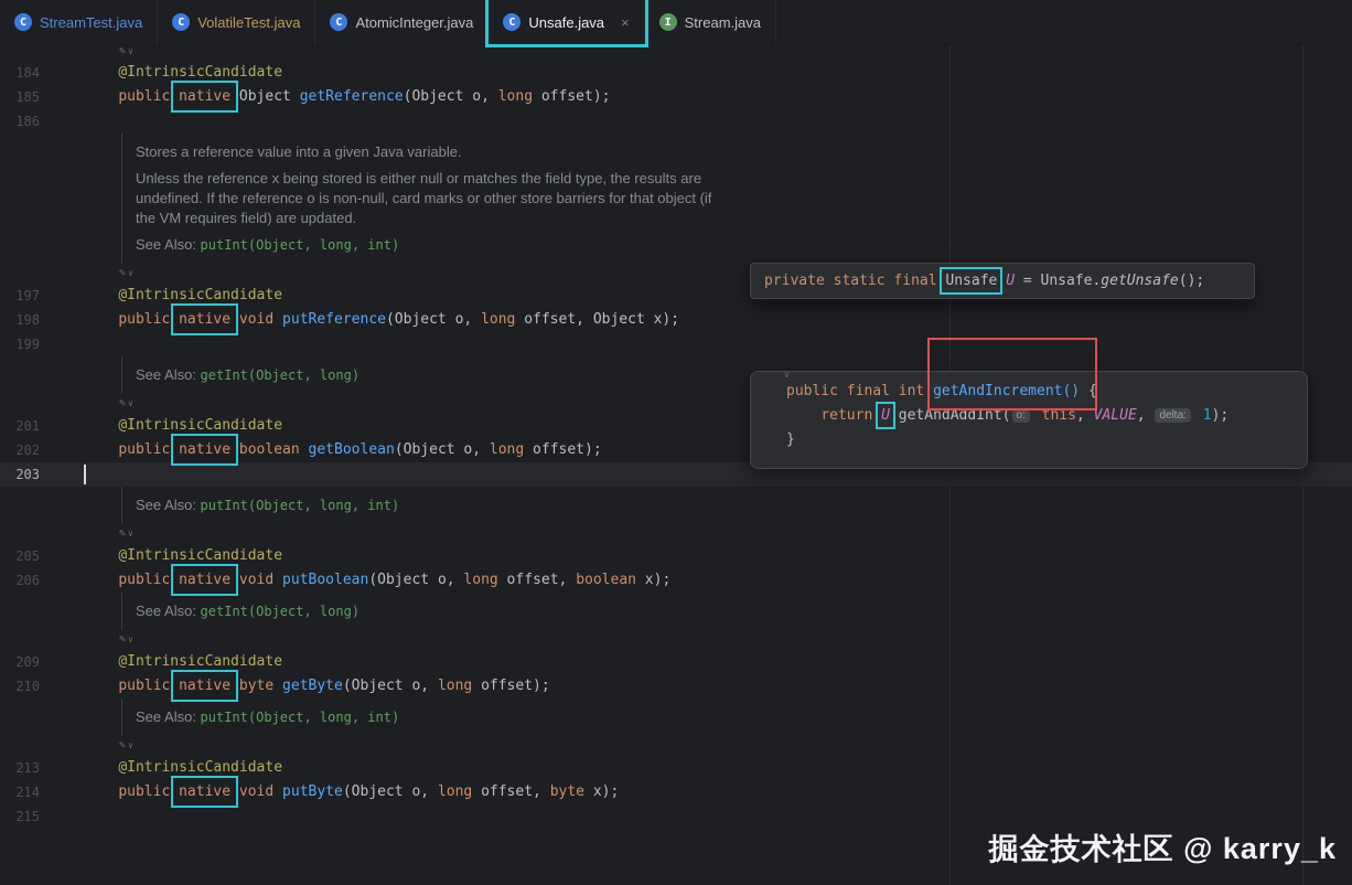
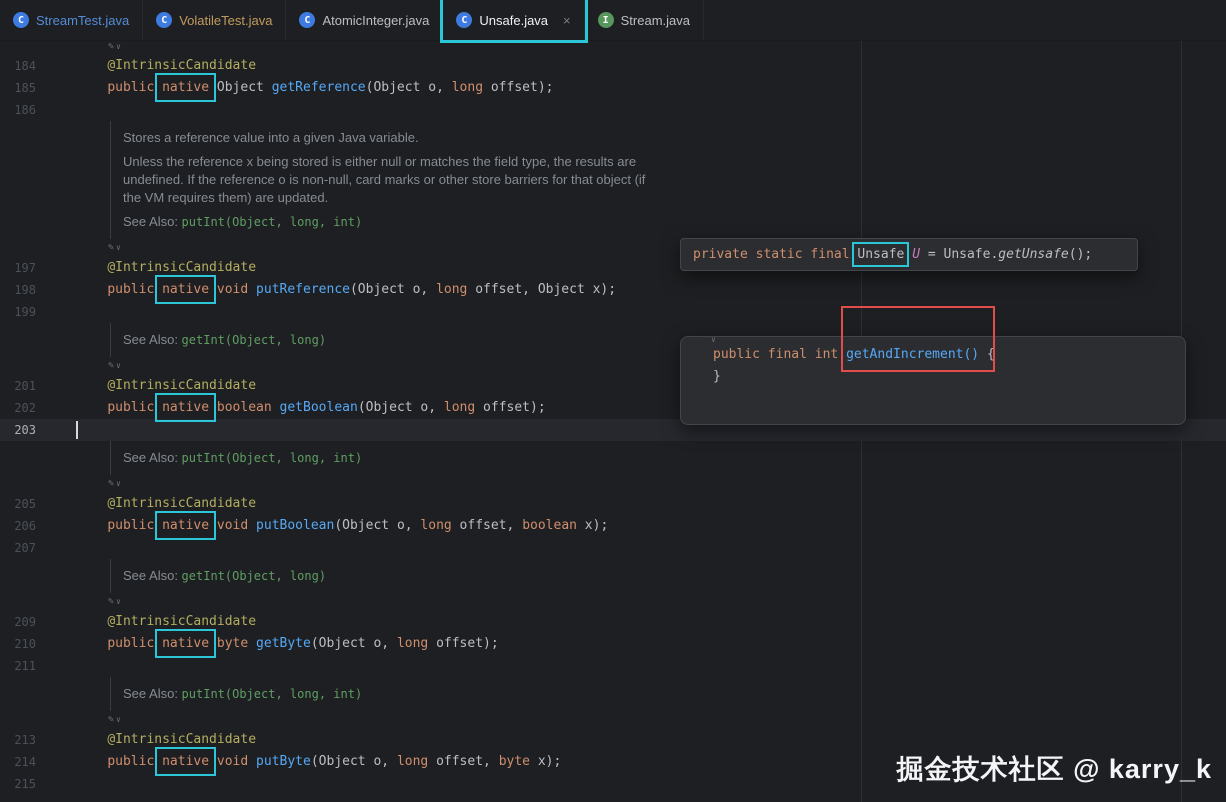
  C
  StreamTest.java
  C
  VolatileTest.java
  C
  AtomicInteger.java
  C
  Unsafe.java
  ×
  I
  Stream.java
  ✎∨
  184
  @IntrinsicCandidate
  185
  public native Object getReference(Object o, long offset);
  186
  Stores a reference value into a given Java variable.
  Unless the reference x being stored is either null or matches the field type, the results are
  undefined. If the reference o is non-null, card marks or other store barriers for that object (if
- the VM requires field) are updated.
+ the VM requires them) are updated.
  See Also: putInt(Object, long, int)
  ✎∨
  197
  @IntrinsicCandidate
  198
  public native void putReference(Object o, long offset, Object x);
  199
  See Also: getInt(Object, long)
  ✎∨
  201
  @IntrinsicCandidate
  202
  public native boolean getBoolean(Object o, long offset);
  203
  See Also: putInt(Object, long, int)
  ✎∨
  205
  @IntrinsicCandidate
  206
  public native void putBoolean(Object o, long offset, boolean x);
+ 207
  See Also: getInt(Object, long)
  ✎∨
  209
  @IntrinsicCandidate
  210
  public native byte getByte(Object o, long offset);
+ 211
  See Also: putInt(Object, long, int)
  ✎∨
  213
  @IntrinsicCandidate
  214
  public native void putByte(Object o, long offset, byte x);
  215
  private
  static
  final
  Unsafe
  U
  = Unsafe.
  getUnsafe
  ();
  ∨
  public final int getAndIncrement() {
- return U.getAndAddInt( o: this, VALUE, delta: 1);
  }
  掘金技术社区 @ karry_k
